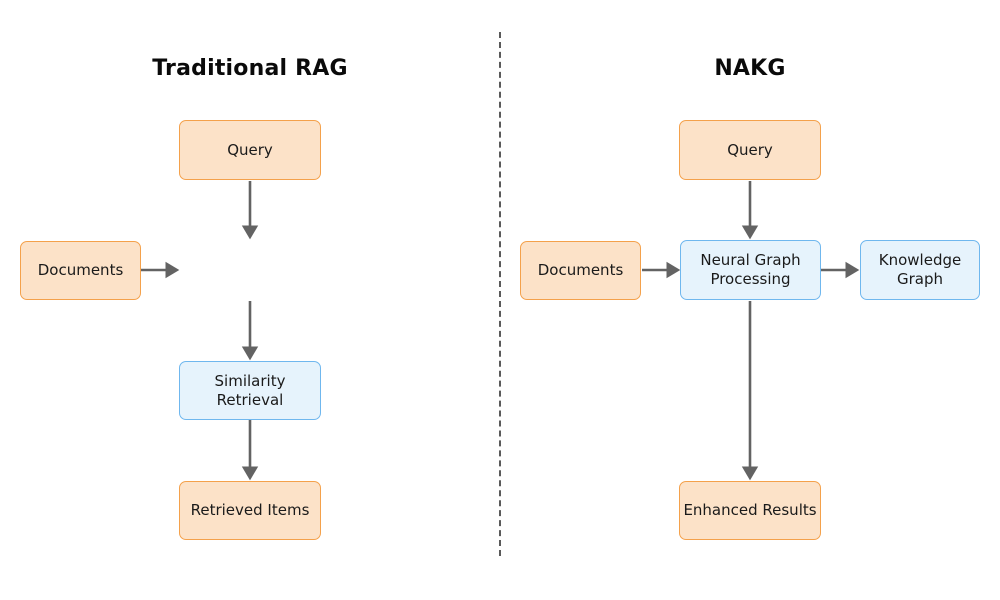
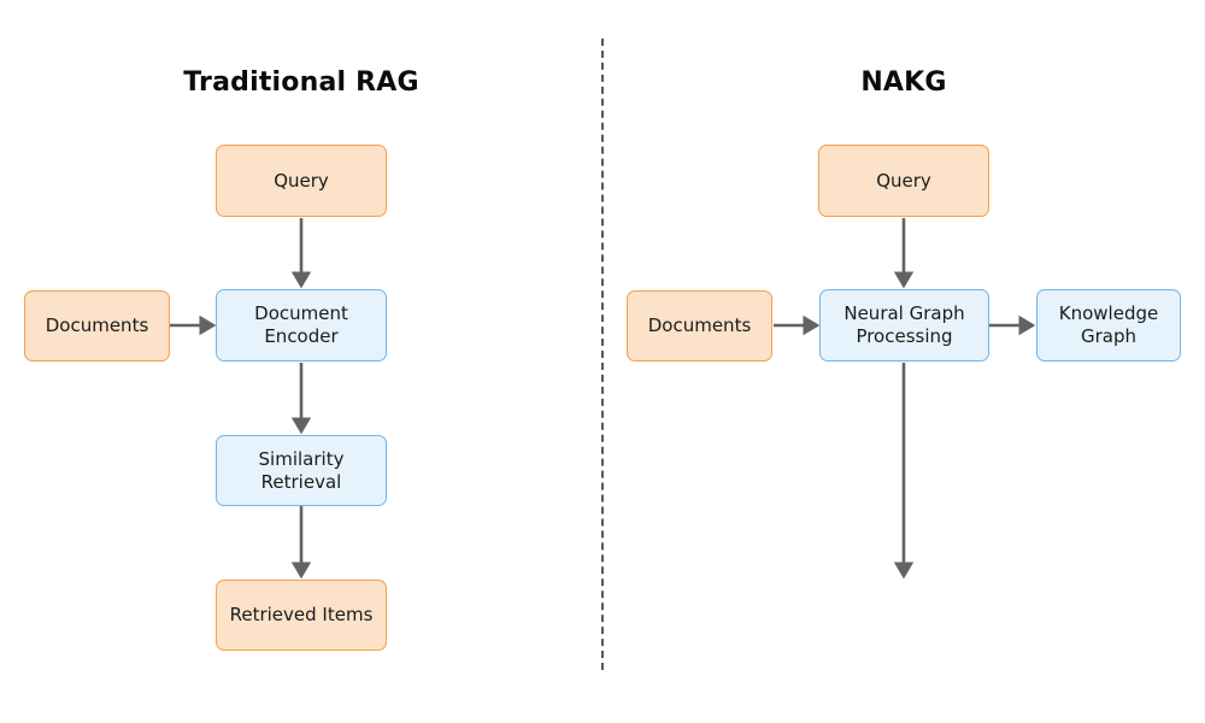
  Traditional RAG
  NAKG
  Query
  Documents
+ Document
+ Encoder
  Similarity
  Retrieval
  Retrieved Items
  Query
  Documents
  Neural Graph
  Processing
  Knowledge
  Graph
- Enhanced Results
